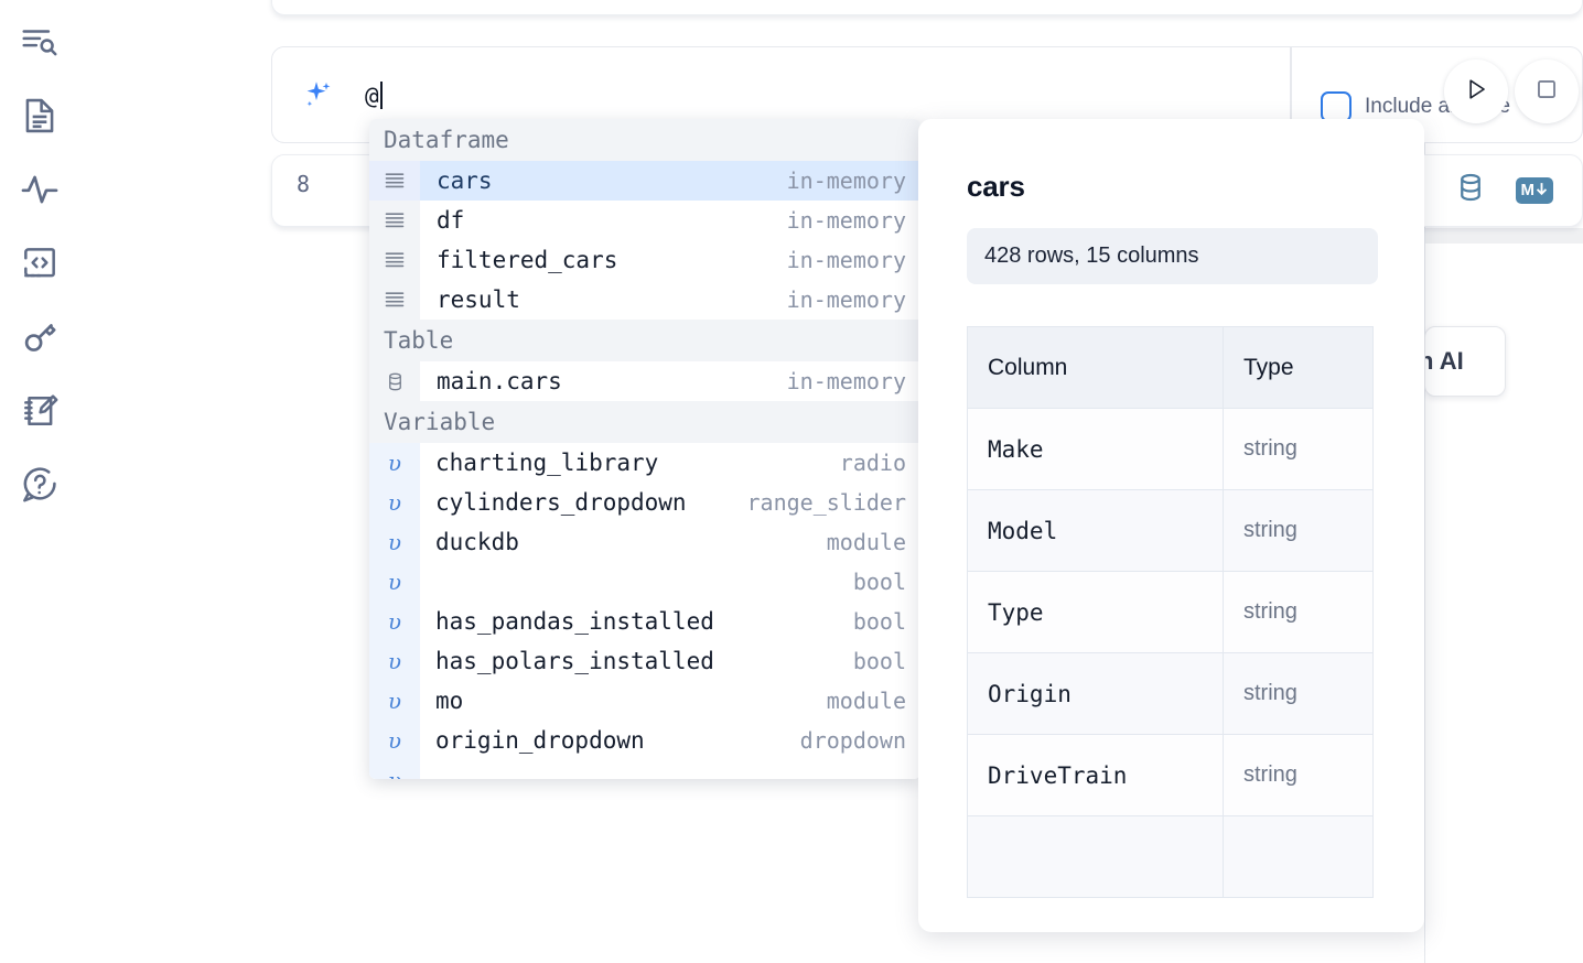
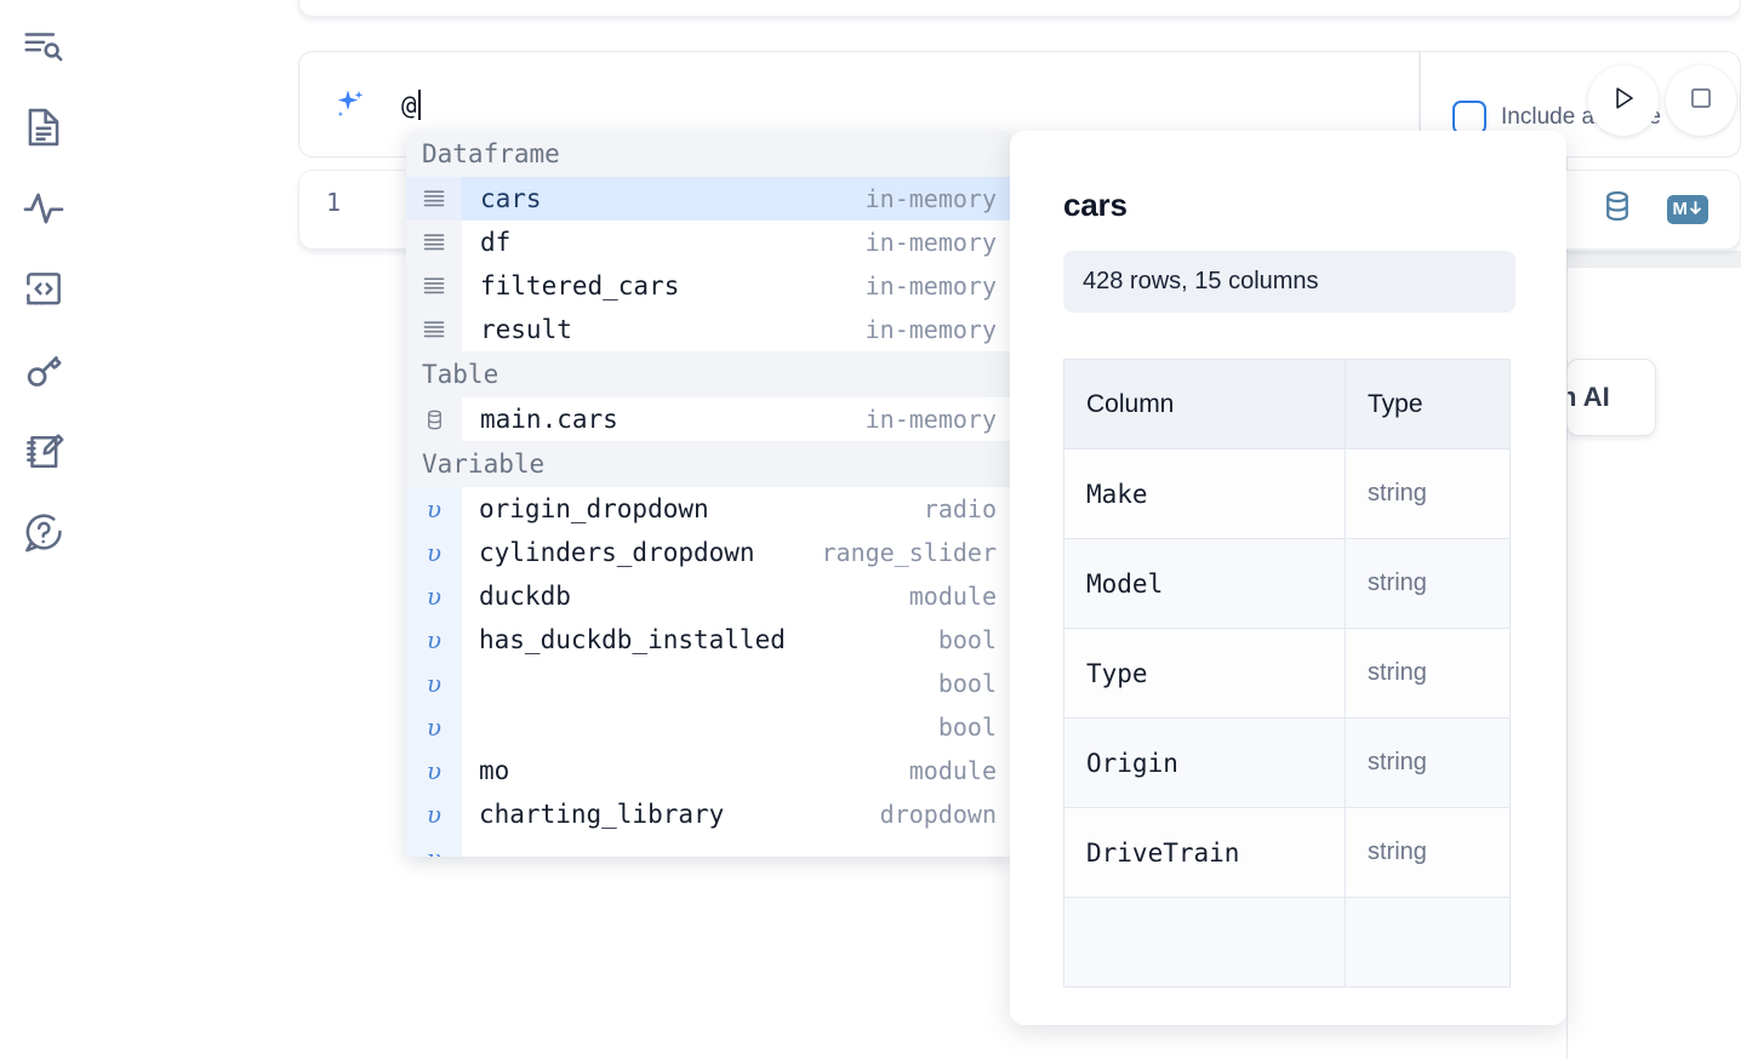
  @
- 8
+ 1
  M
  h AI
  Dataframe
  cars
  in-memory
  df
  in-memory
  filtered_cars
  in-memory
  result
  in-memory
  Table
  main.cars
  in-memory
  Variable
  υ
- charting_library
+ origin_dropdown
  radio
  υ
  cylinders_dropdown
  range_slider
  υ
  duckdb
  module
  υ
+ has_duckdb_installed
  bool
  υ
- has_pandas_installed
  bool
  υ
- has_polars_installed
  bool
  υ
  mo
  module
  υ
- origin_dropdown
+ charting_library
  dropdown
  cars
  428 rows, 15 columns
  Column	Type
  Make	string
  Model	string
  Type	string
  Origin	string
  DriveTrain	string
